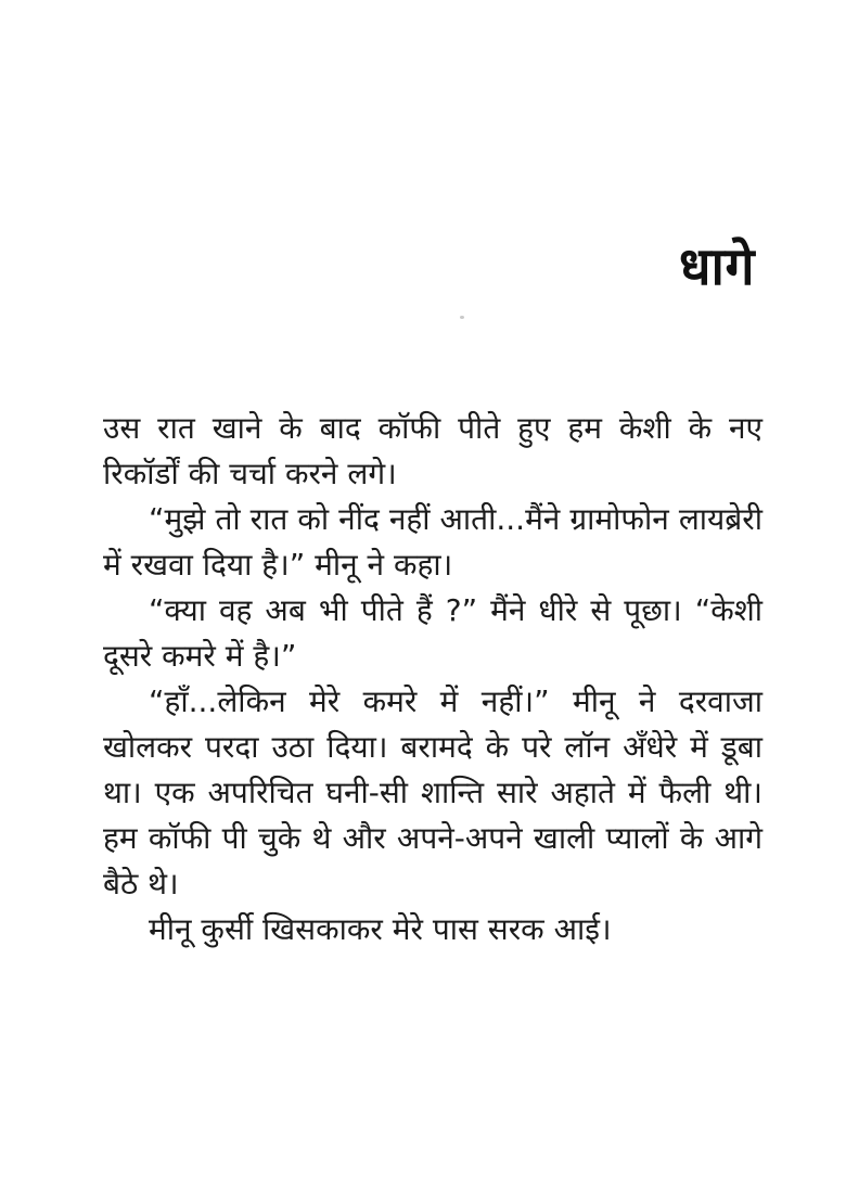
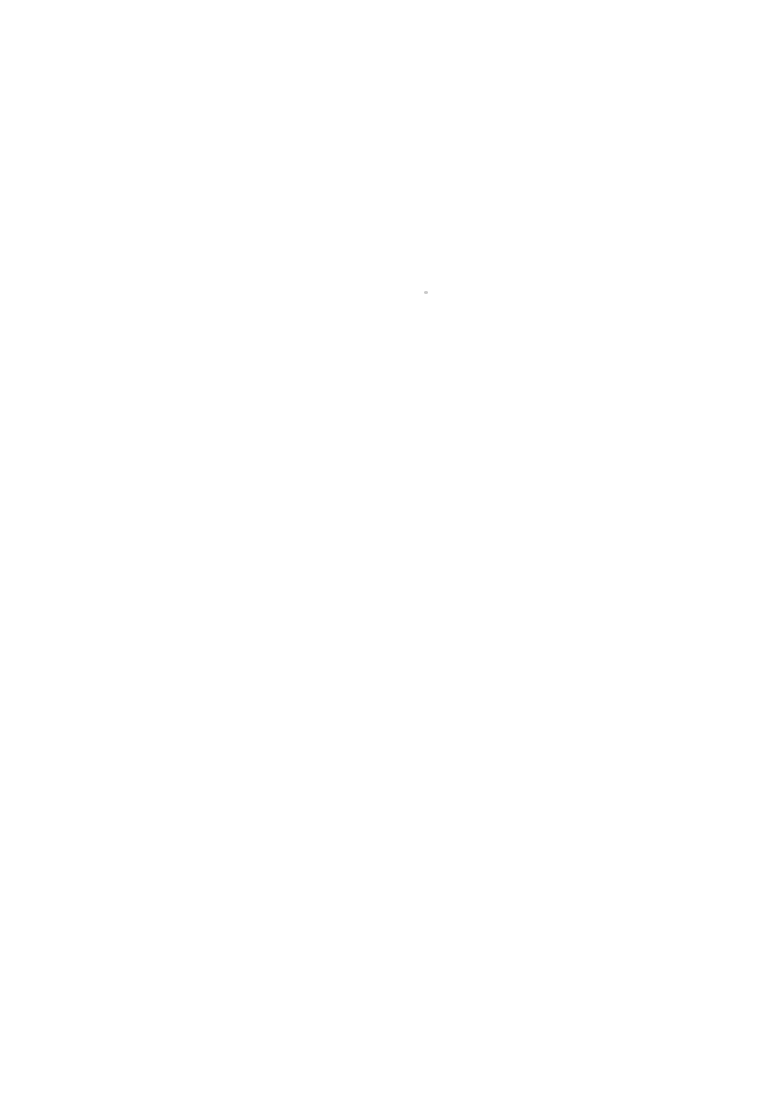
- धागे
- उस रात खाने के बाद कॉफी पीते हुए हम केशी के नए रिकॉर्डों की चर्चा करने लगे।
- “मुझे तो रात को नींद नहीं आती...मैंने ग्रामोफोन लायब्रेरी में रखवा दिया है।” मीनू ने कहा।
- “क्या वह अब भी पीते हैं ?” मैंने धीरे से पूछा। “केशी दूसरे कमरे में है।”
- “हाँ...लेकिन मेरे कमरे में नहीं।” मीनू ने दरवाजा खोलकर परदा उठा दिया। बरामदे के परे लॉन अँधेरे में डूबा था। एक अपरिचित घनी-सी शान्ति सारे अहाते में फैली थी। हम कॉफी पी चुके थे और अपने-अपने खाली प्यालों के आगे बैठे थे।
- मीनू कुर्सी खिसकाकर मेरे पास सरक आई।
